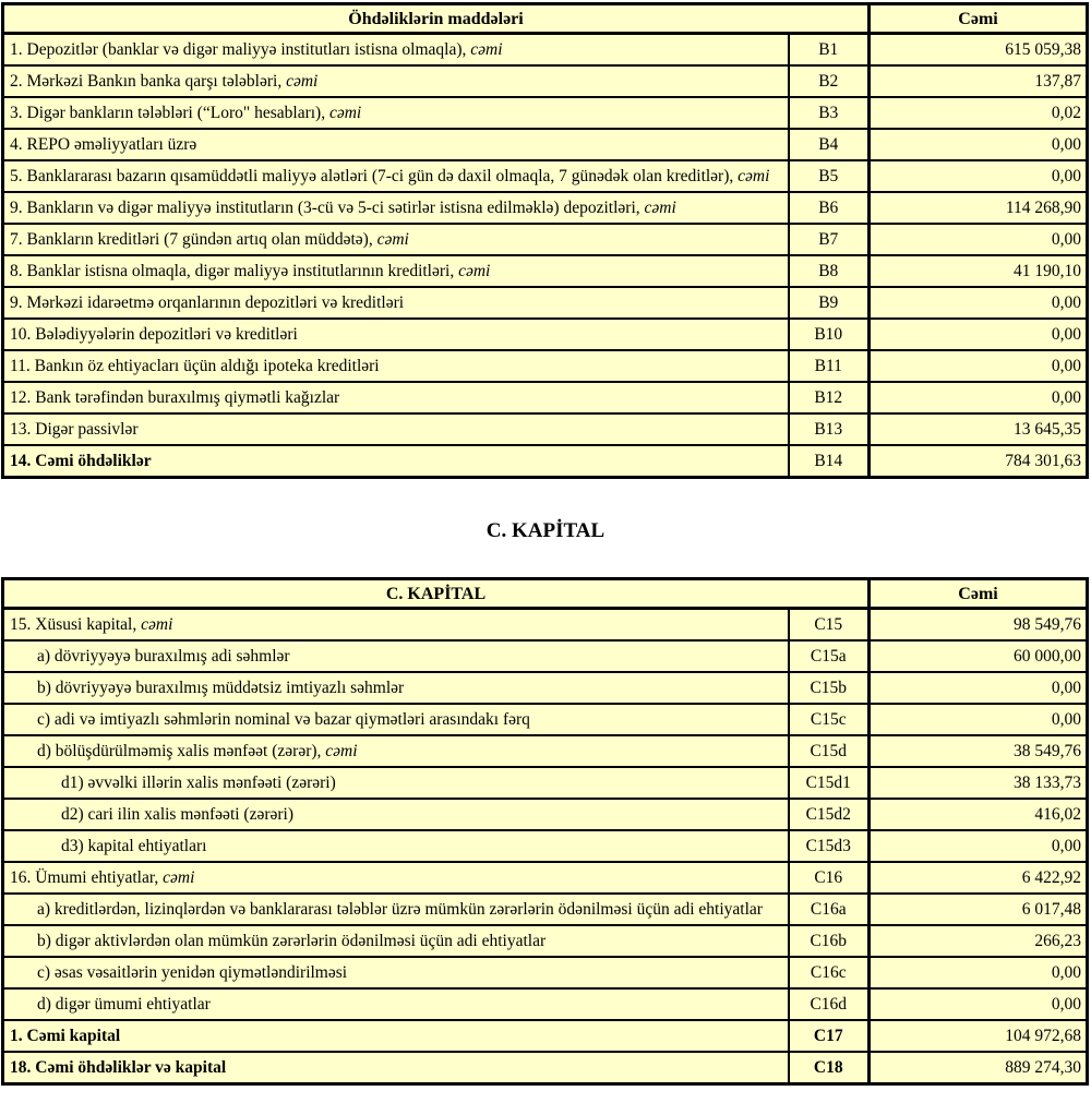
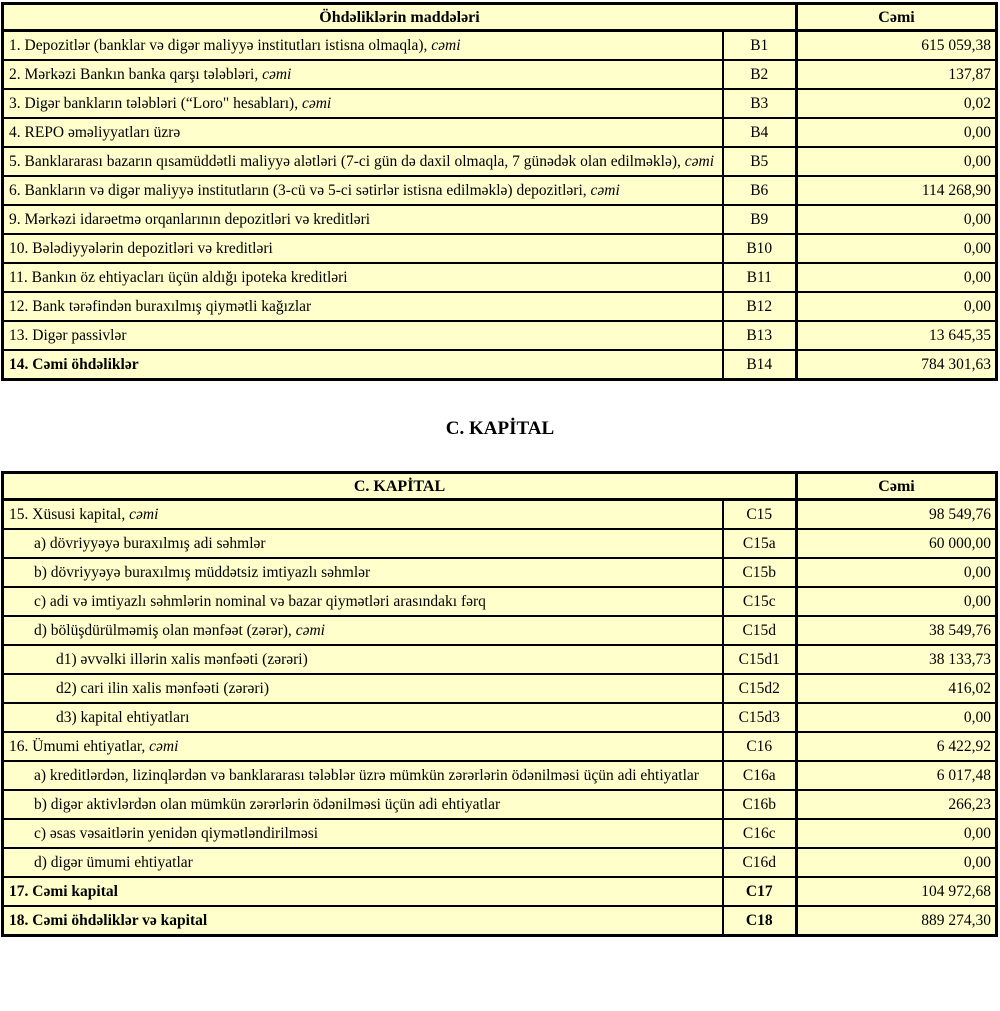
  Öhdəliklərin maddələri	Cəmi
  1. Depozitlər (banklar və digər maliyyə institutları istisna olmaqla), cəmi	B1	615 059,38
  2. Mərkəzi Bankın banka qarşı tələbləri, cəmi	B2	137,87
  3. Digər bankların tələbləri (“Loro" hesabları), cəmi	B3	0,02
  4. REPO əməliyyatları üzrə	B4	0,00
- 5. Banklararası bazarın qısamüddətli maliyyə alətləri (7-ci gün də daxil olmaqla, 7 günədək olan kreditlər), cəmi	B5	0,00
+ 5. Banklararası bazarın qısamüddətli maliyyə alətləri (7-ci gün də daxil olmaqla, 7 günədək olan edilməklə), cəmi	B5	0,00
- 9. Bankların və digər maliyyə institutların (3-cü və 5-ci sətirlər istisna edilməklə) depozitləri, cəmi	B6	114 268,90
+ 6. Bankların və digər maliyyə institutların (3-cü və 5-ci sətirlər istisna edilməklə) depozitləri, cəmi	B6	114 268,90
- 7. Bankların kreditləri (7 gündən artıq olan müddətə), cəmi	B7	0,00
- 8. Banklar istisna olmaqla, digər maliyyə institutlarının kreditləri, cəmi	B8	41 190,10
  9. Mərkəzi idarəetmə orqanlarının depozitləri və kreditləri	B9	0,00
  10. Bələdiyyələrin depozitləri və kreditləri	B10	0,00
  11. Bankın öz ehtiyacları üçün aldığı ipoteka kreditləri	B11	0,00
  12. Bank tərəfindən buraxılmış qiymətli kağızlar	B12	0,00
  13. Digər passivlər	B13	13 645,35
  14. Cəmi öhdəliklər	B14	784 301,63
  C. KAPİTAL
  C. KAPİTAL	Cəmi
  15. Xüsusi kapital, cəmi	C15	98 549,76
  a) dövriyyəyə buraxılmış adi səhmlər	C15a	60 000,00
  b) dövriyyəyə buraxılmış müddətsiz imtiyazlı səhmlər	C15b	0,00
  c) adi və imtiyazlı səhmlərin nominal və bazar qiymətləri arasındakı fərq	C15c	0,00
- d) bölüşdürülməmiş xalis mənfəət (zərər), cəmi	C15d	38 549,76
+ d) bölüşdürülməmiş olan mənfəət (zərər), cəmi	C15d	38 549,76
  d1) əvvəlki illərin xalis mənfəəti (zərəri)	C15d1	38 133,73
  d2) cari ilin xalis mənfəəti (zərəri)	C15d2	416,02
  d3) kapital ehtiyatları	C15d3	0,00
  16. Ümumi ehtiyatlar, cəmi	C16	6 422,92
  a) kreditlərdən, lizinqlərdən və banklararası tələblər üzrə mümkün zərərlərin ödənilməsi üçün adi ehtiyatlar	C16a	6 017,48
  b) digər aktivlərdən olan mümkün zərərlərin ödənilməsi üçün adi ehtiyatlar	C16b	266,23
  c) əsas vəsaitlərin yenidən qiymətləndirilməsi	C16c	0,00
  d) digər ümumi ehtiyatlar	C16d	0,00
- 1. Cəmi kapital	C17	104 972,68
+ 17. Cəmi kapital	C17	104 972,68
  18. Cəmi öhdəliklər və kapital	C18	889 274,30
